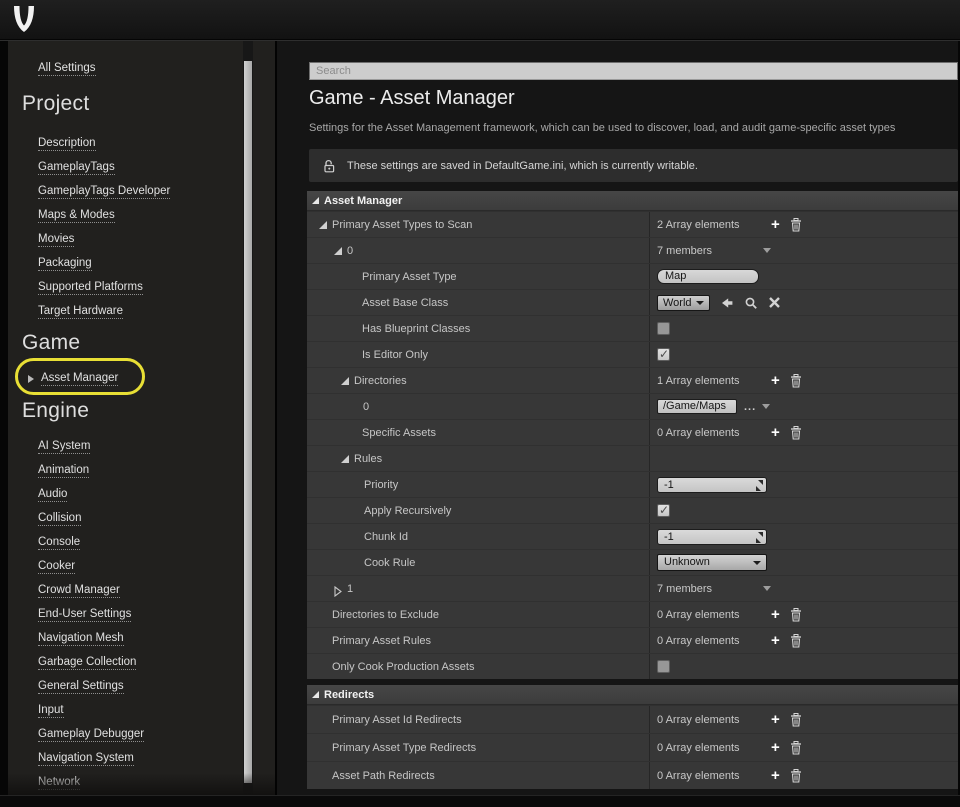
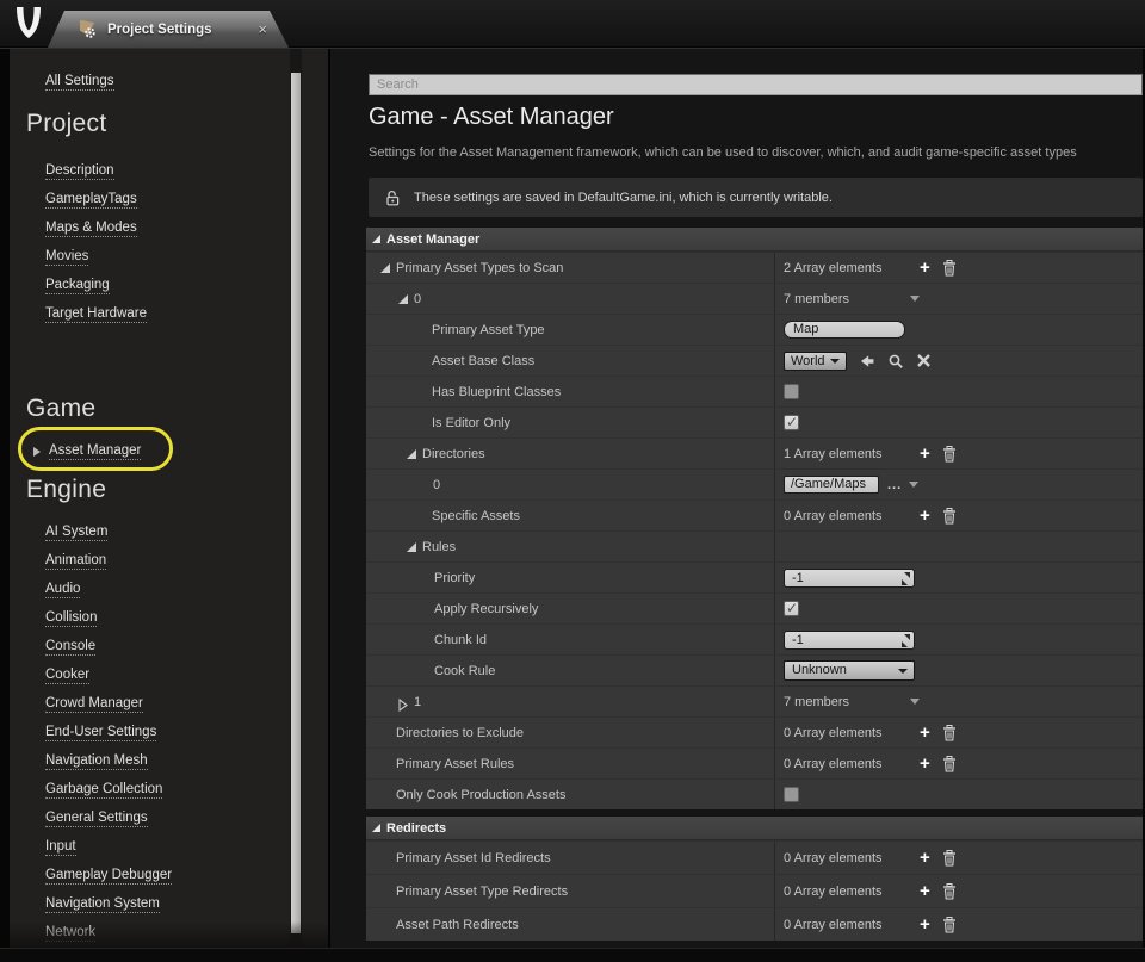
+ Project Settings
+ ×
  All Settings
  Project
  Description
  GameplayTags
- GameplayTags Developer
  Maps & Modes
  Movies
  Packaging
- Supported Platforms
  Target Hardware
  Game
  Asset Manager
  Engine
  AI System
  Animation
  Audio
  Collision
  Console
  Cooker
  Crowd Manager
  End-User Settings
  Navigation Mesh
  Garbage Collection
  General Settings
  Input
  Gameplay Debugger
  Navigation System
  Search
  Game - Asset Manager
- Settings for the Asset Management framework, which can be used to discover, load, and audit game-specific asset types
+ Settings for the Asset Management framework, which can be used to discover, which, and audit game-specific asset types
  These settings are saved in DefaultGame.ini, which is currently writable.
  Asset Manager
  Primary Asset Types to Scan
  2 Array elements
  +
  0
  7 members
  Primary Asset Type
  Map
  Asset Base Class
  World
  Has Blueprint Classes
  Is Editor Only
  ✓
  Directories
  1 Array elements
  +
  0
  /Game/Maps
  ...
  Specific Assets
  0 Array elements
  +
  Rules
  Priority
  -1
  Apply Recursively
  ✓
  Chunk Id
  -1
  Cook Rule
  Unknown
  1
  7 members
  Directories to Exclude
  0 Array elements
  +
  Primary Asset Rules
  0 Array elements
  +
  Only Cook Production Assets
  Redirects
  Primary Asset Id Redirects
  0 Array elements
  +
  Primary Asset Type Redirects
  0 Array elements
  +
  Asset Path Redirects
  0 Array elements
  +
